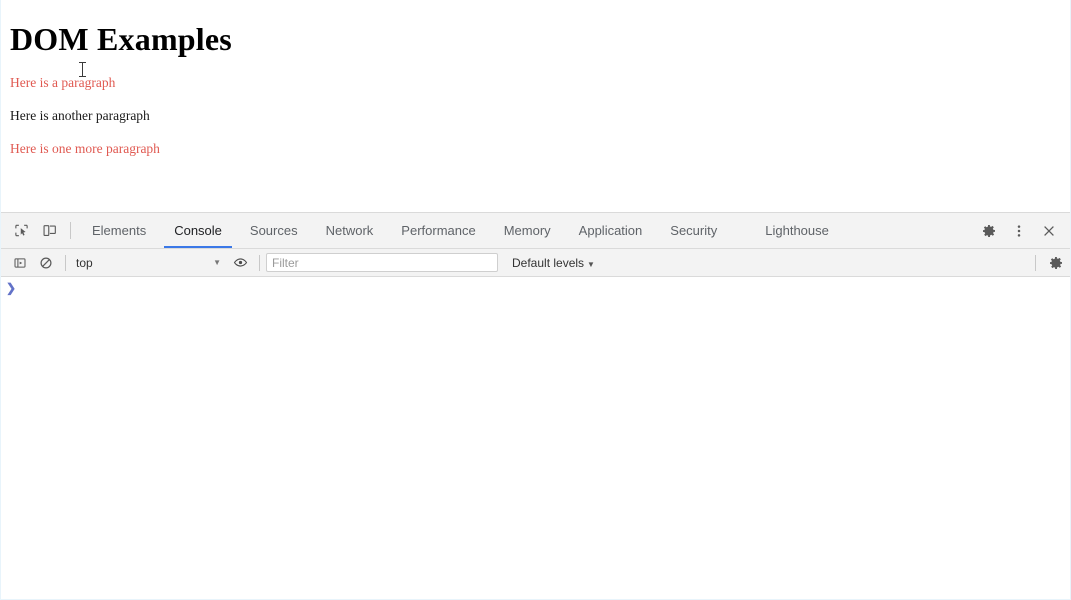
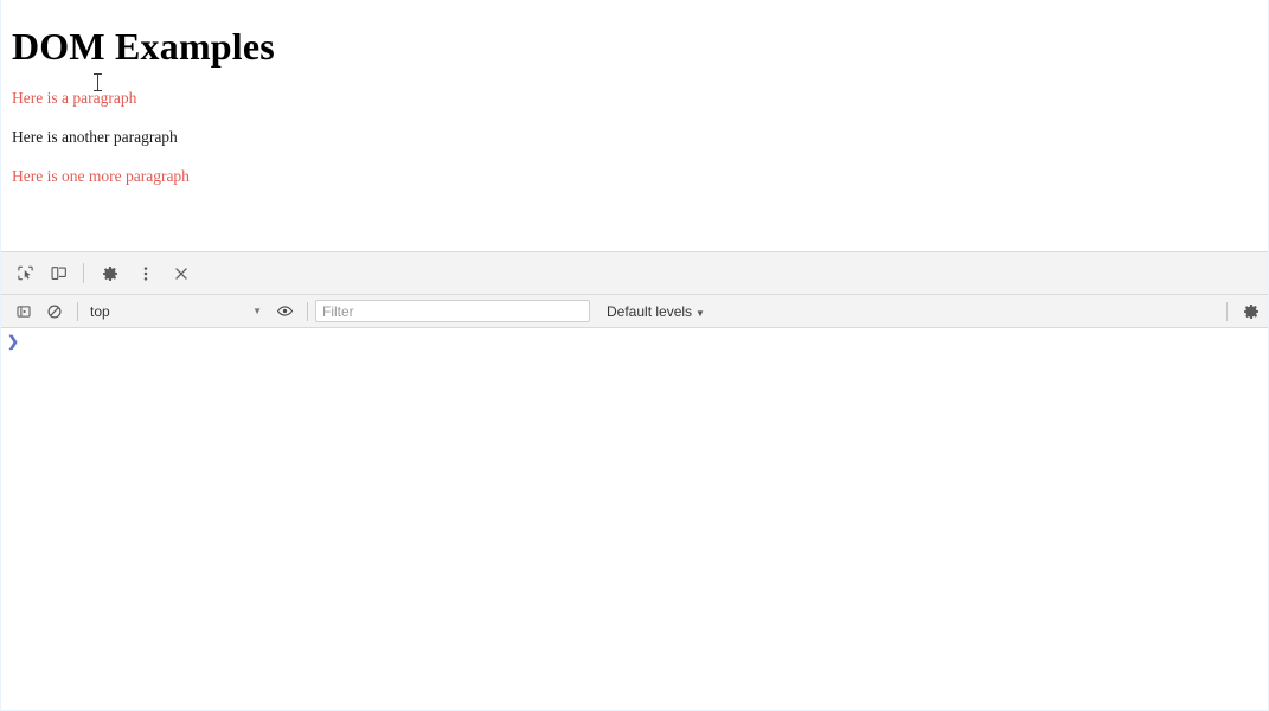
  DOM Examples
  Here is a paragraph
  Here is another paragraph
  Here is one more paragraph
- Elements
- Console
- Sources
- Network
- Performance
- Memory
- Application
- Security
- Lighthouse
  top
  ▼
  Filter
  Default levels ▼
  ❯
